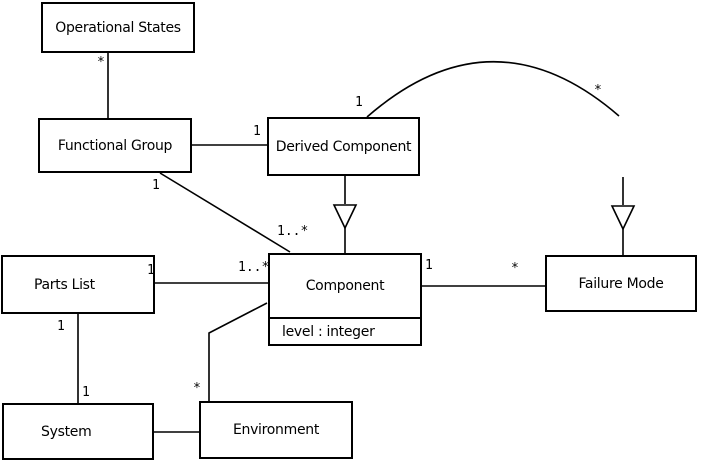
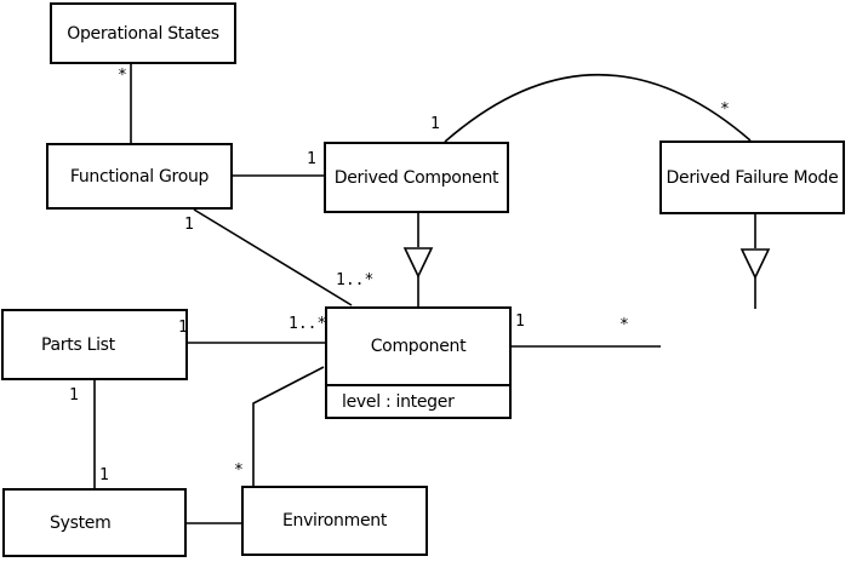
  Operational States
  Functional Group
  Derived Component
+ Derived Failure Mode
  Parts List
  Component
  level : integer
- Failure Mode
  System
  Environment
  *
  1
  1
  1..*
  1
  *
  1
  1..*
  1
  *
  1
  1
  *
